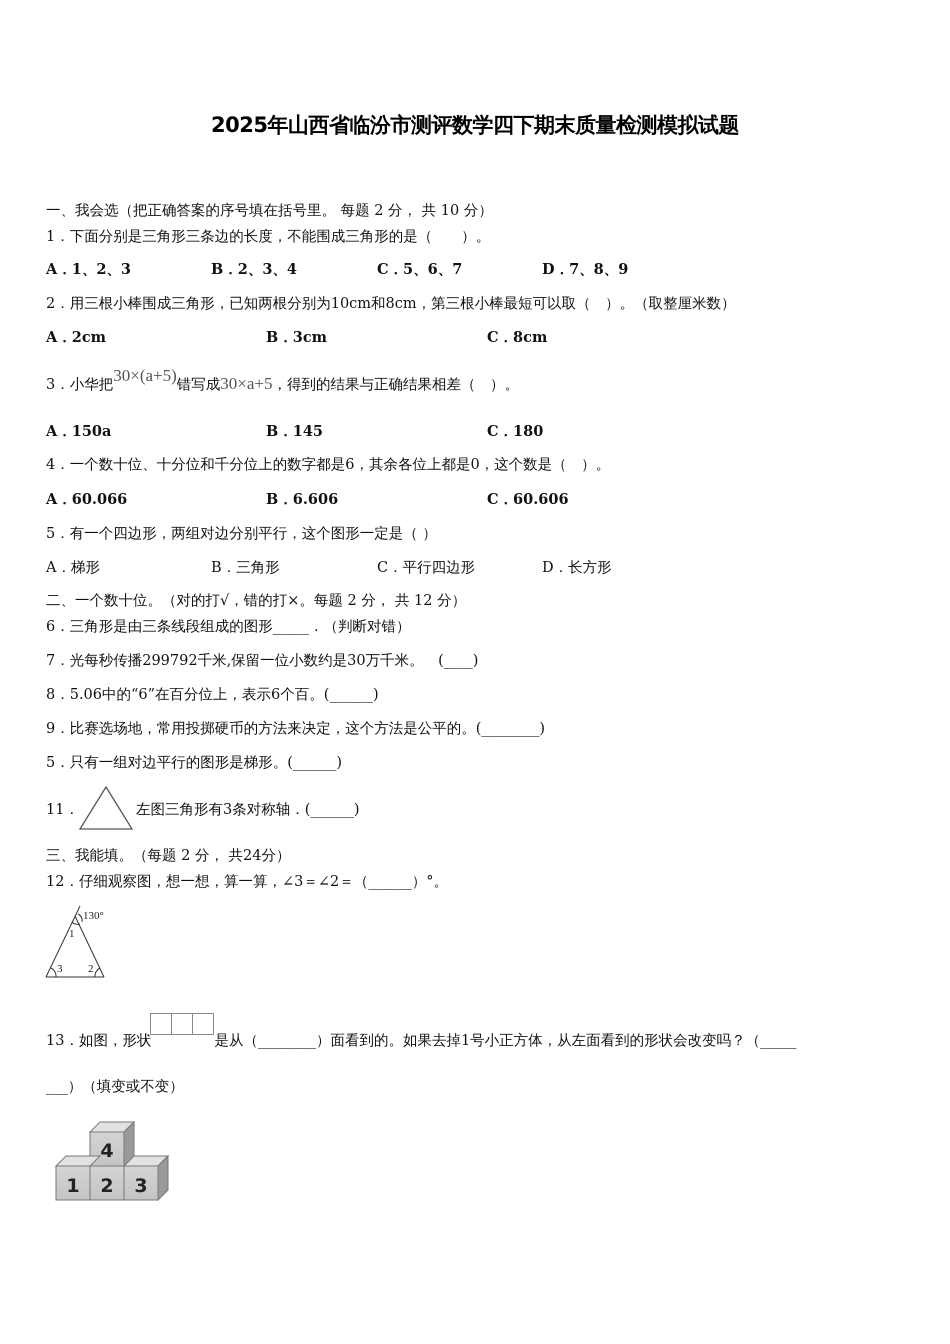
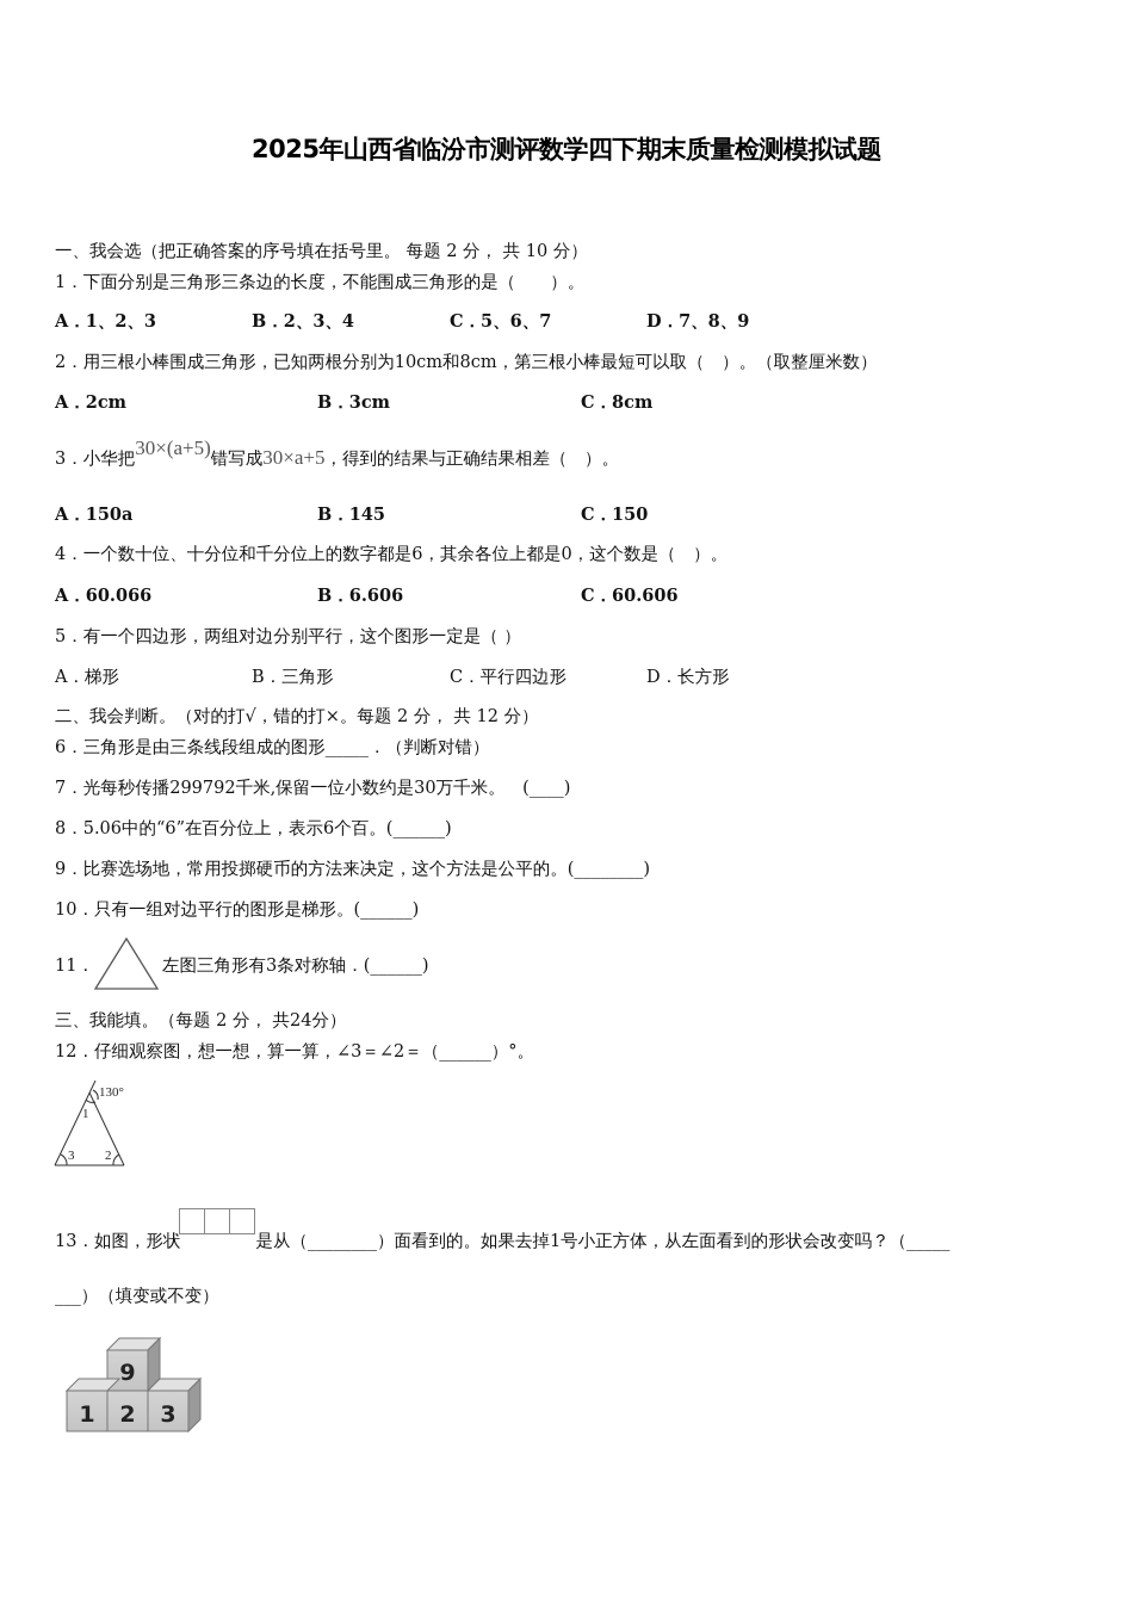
  2025年山西省临汾市测评数学四下期末质量检测模拟试题
  一、我会选（把正确答案的序号填在括号里。 每题 2 分， 共 10 分）
  1．下面分别是三角形三条边的长度，不能围成三角形的是（ ）。
  A．1、2、3
  B．2、3、4
  C．5、6、7
  D．7、8、9
  2．用三根小棒围成三角形，已知两根分别为10cm和8cm，第三根小棒最短可以取（ ）。（取整厘米数）
  A．2cm
  B．3cm
  C．8cm
  3．小华把30×(a+5)错写成30×a+5，得到的结果与正确结果相差（ ）。
  A．150a
  B．145
- C．180
+ C．150
  4．一个数十位、十分位和千分位上的数字都是6，其余各位上都是0，这个数是（ ）。
  A．60.066
  B．6.606
  C．60.606
  5．有一个四边形，两组对边分别平行，这个图形一定是（ ）
  A．梯形
  B．三角形
  C．平行四边形
  D．长方形
- 二、一个数十位。（对的打√，错的打×。每题 2 分， 共 12 分）
+ 二、我会判断。（对的打√，错的打×。每题 2 分， 共 12 分）
  6．三角形是由三条线段组成的图形_____．（判断对错）
  7．光每秒传播299792千米,保留一位小数约是30万千米。 (____)
  8．5.06中的“6”在百分位上，表示6个百。(______)
  9．比赛选场地，常用投掷硬币的方法来决定，这个方法是公平的。(________)
- 5．只有一组对边平行的图形是梯形。(______)
+ 10．只有一组对边平行的图形是梯形。(______)
  11．
  左图三角形有3条对称轴．(______)
  三、我能填。（每题 2 分， 共24分）
  12．仔细观察图，想一想，算一算，∠3＝∠2＝（______）°。
  130°
  1
  3
  2
  13．如图，形状 是从（________）面看到的。如果去掉1号小正方体，从左面看到的形状会改变吗？（_____
  ___）（填变或不变）
- 4
+ 9
  1
  2
  3
